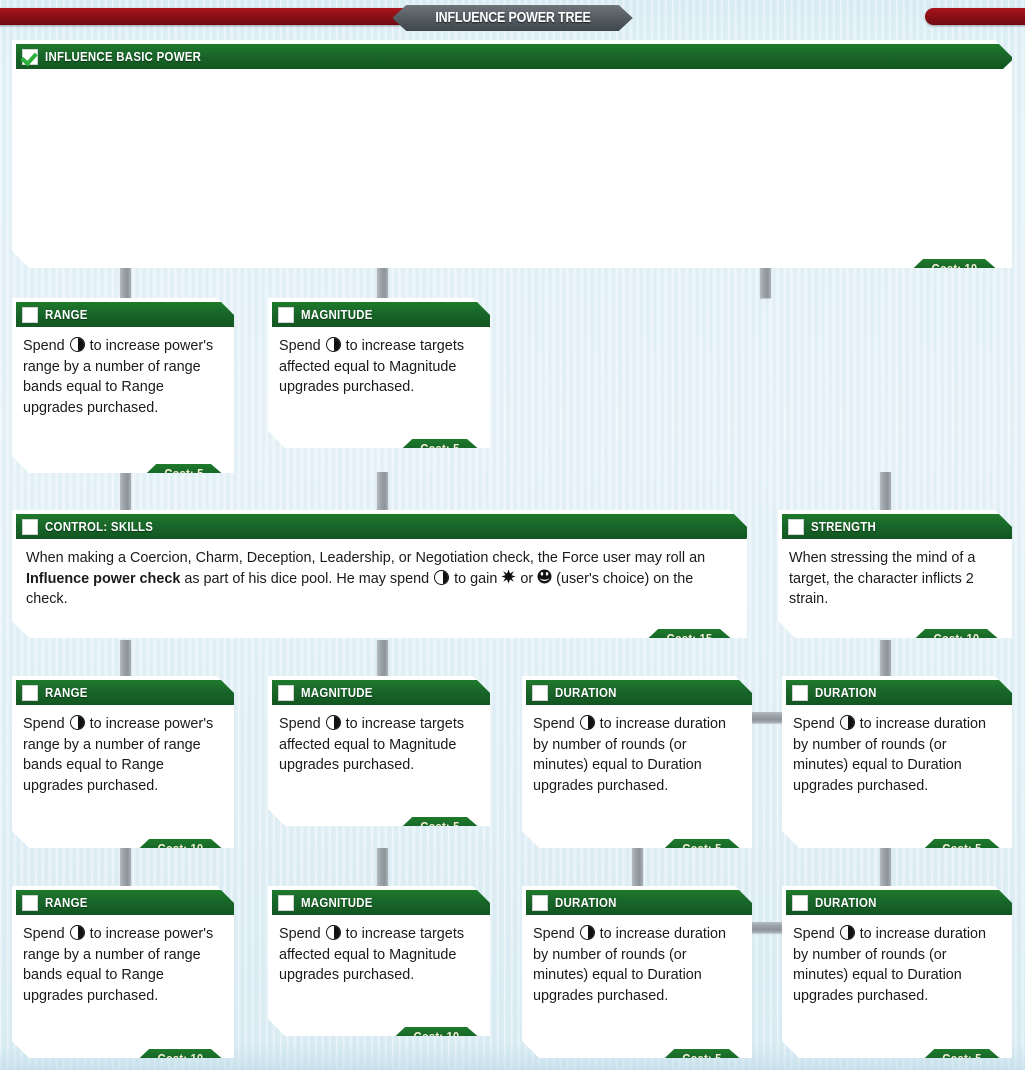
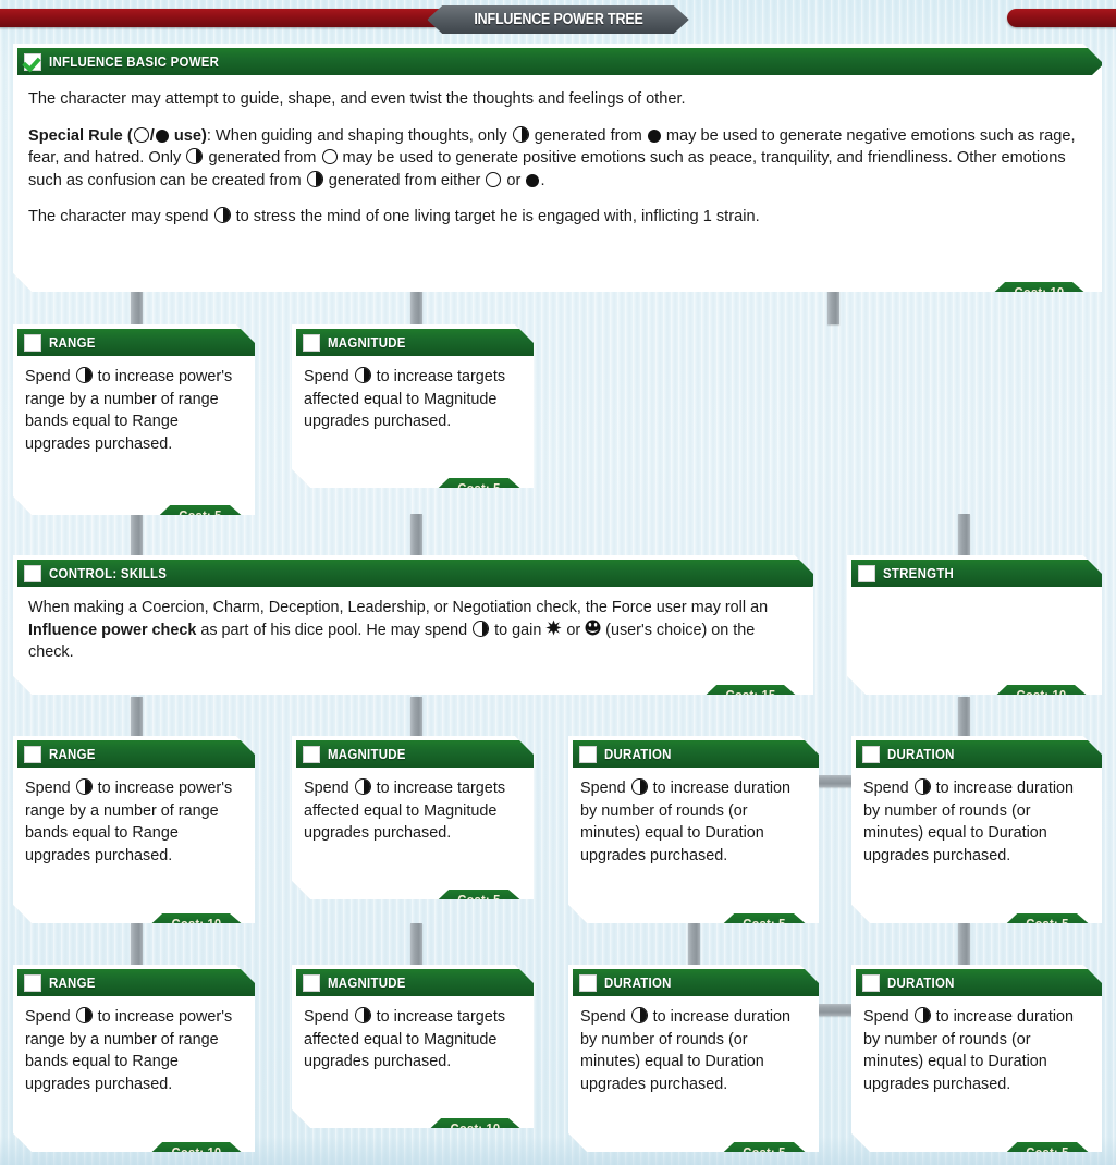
  INFLUENCE POWER TREE
  INFLUENCE BASIC POWER
+ The character may attempt to guide, shape, and even twist the thoughts and feelings of other.
+ Special Rule ( / use): When guiding and shaping thoughts, only generated from may be used to generate negative emotions such as rage, fear, and hatred. Only generated from may be used to generate positive emotions such as peace, tranquility, and friendliness. Other emotions such as confusion can be created from generated from either or .
+ The character may spend to stress the mind of one living target he is engaged with, inflicting 1 strain.
  RANGE
  Spend to increase power's range by a number of range bands equal to Range upgrades purchased.
  MAGNITUDE
  Spend to increase targets affected equal to Magnitude upgrades purchased.
  CONTROL: SKILLS
  When making a Coercion, Charm, Deception, Leadership, or Negotiation check, the Force user may roll an Influence power check as part of his dice pool. He may spend to gain or (user's choice) on the check.
  STRENGTH
- When stressing the mind of a target, the character inflicts 2 strain.
  RANGE
  Spend to increase power's range by a number of range bands equal to Range upgrades purchased.
  MAGNITUDE
  Spend to increase targets affected equal to Magnitude upgrades purchased.
  DURATION
  Spend to increase duration by number of rounds (or minutes) equal to Duration upgrades purchased.
  DURATION
  Spend to increase duration by number of rounds (or minutes) equal to Duration upgrades purchased.
  RANGE
  Spend to increase power's range by a number of range bands equal to Range upgrades purchased.
  MAGNITUDE
  Spend to increase targets affected equal to Magnitude upgrades purchased.
  DURATION
  Spend to increase duration by number of rounds (or minutes) equal to Duration upgrades purchased.
  DURATION
  Spend to increase duration by number of rounds (or minutes) equal to Duration upgrades purchased.
